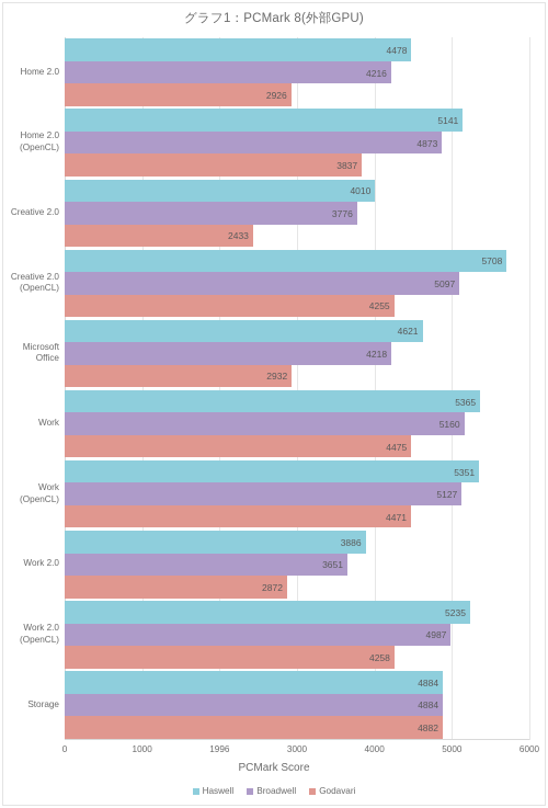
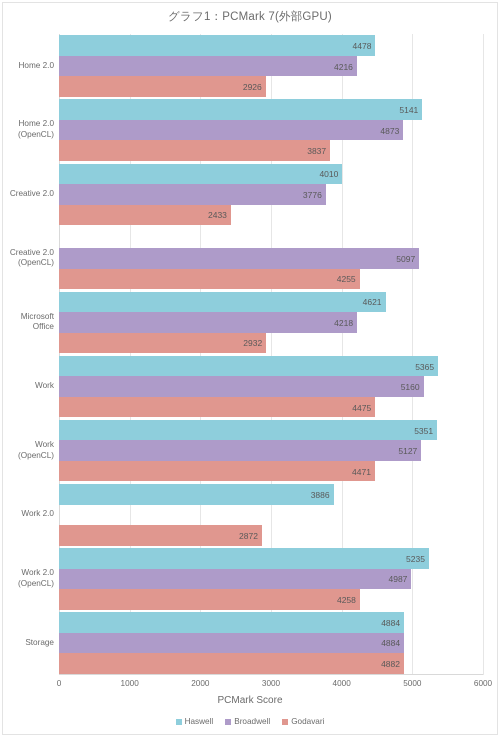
- グラフ1：PCMark 8(外部GPU)
+ グラフ1：PCMark 7(外部GPU)
  Home 2.0
  Home 2.0
  (OpenCL)
  Creative 2.0
  Creative 2.0
  (OpenCL)
  Microsoft
  Office
  Work
  Work
  (OpenCL)
  Work 2.0
  Work 2.0
  (OpenCL)
  Storage
  4478
  4216
  2926
  5141
  4873
  3837
  4010
  3776
  2433
- 5708
  5097
  4255
  4621
  4218
  2932
  5365
  5160
  4475
  5351
  5127
  4471
  3886
- 3651
  2872
  5235
  4987
  4258
  4884
  4884
  4882
  0
  1000
- 1996
+ 2000
  3000
  4000
  5000
  6000
  PCMark Score
  Haswell
  Broadwell
  Godavari
